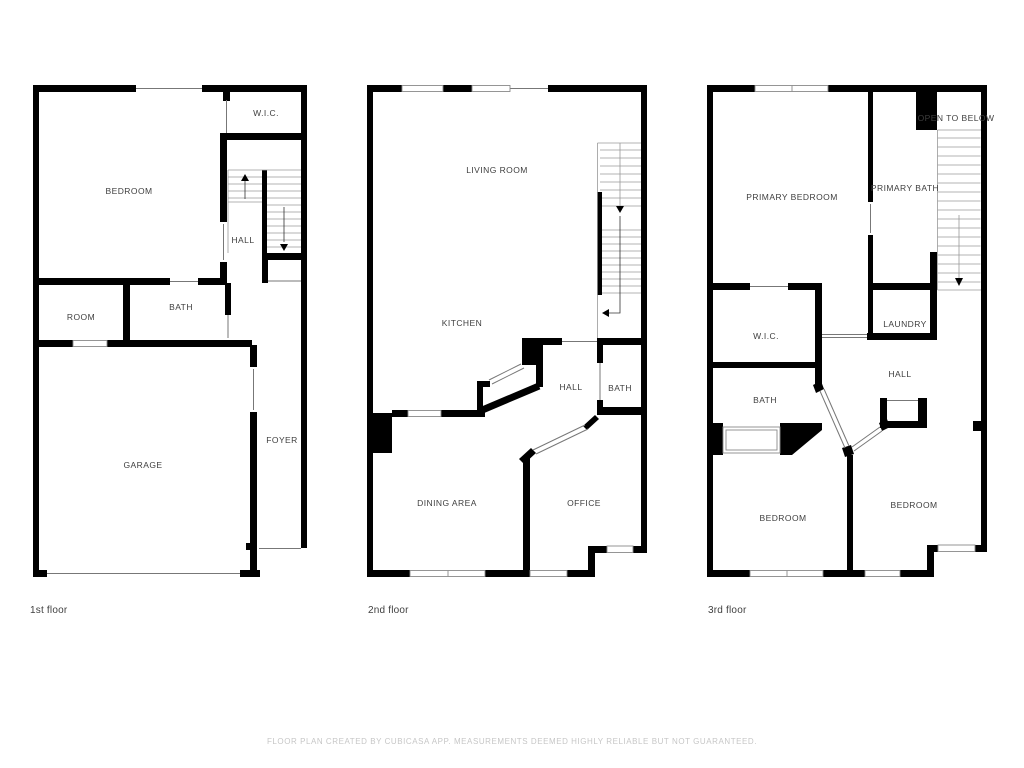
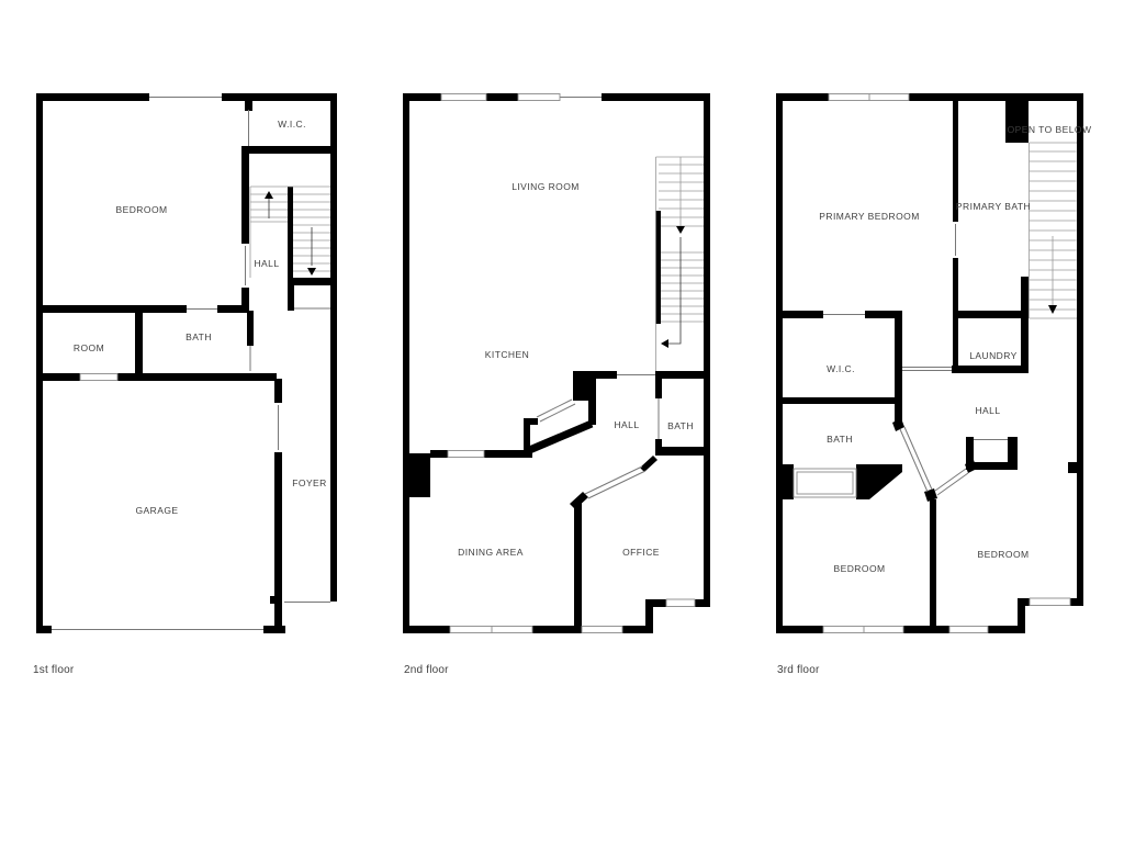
  W.I.C.
  BEDROOM
  HALL
  ROOM
  BATH
  GARAGE
  FOYER
  LIVING ROOM
  KITCHEN
  HALL
  BATH
  DINING AREA
  OFFICE
  PRIMARY BEDROOM
  PRIMARY BATH
  OPEN TO BELOW
  W.I.C.
  LAUNDRY
  BATH
  HALL
  BEDROOM
  BEDROOM
  1st floor
  2nd floor
  3rd floor
- FLOOR PLAN CREATED BY CUBICASA APP. MEASUREMENTS DEEMED HIGHLY RELIABLE BUT NOT GUARANTEED.
